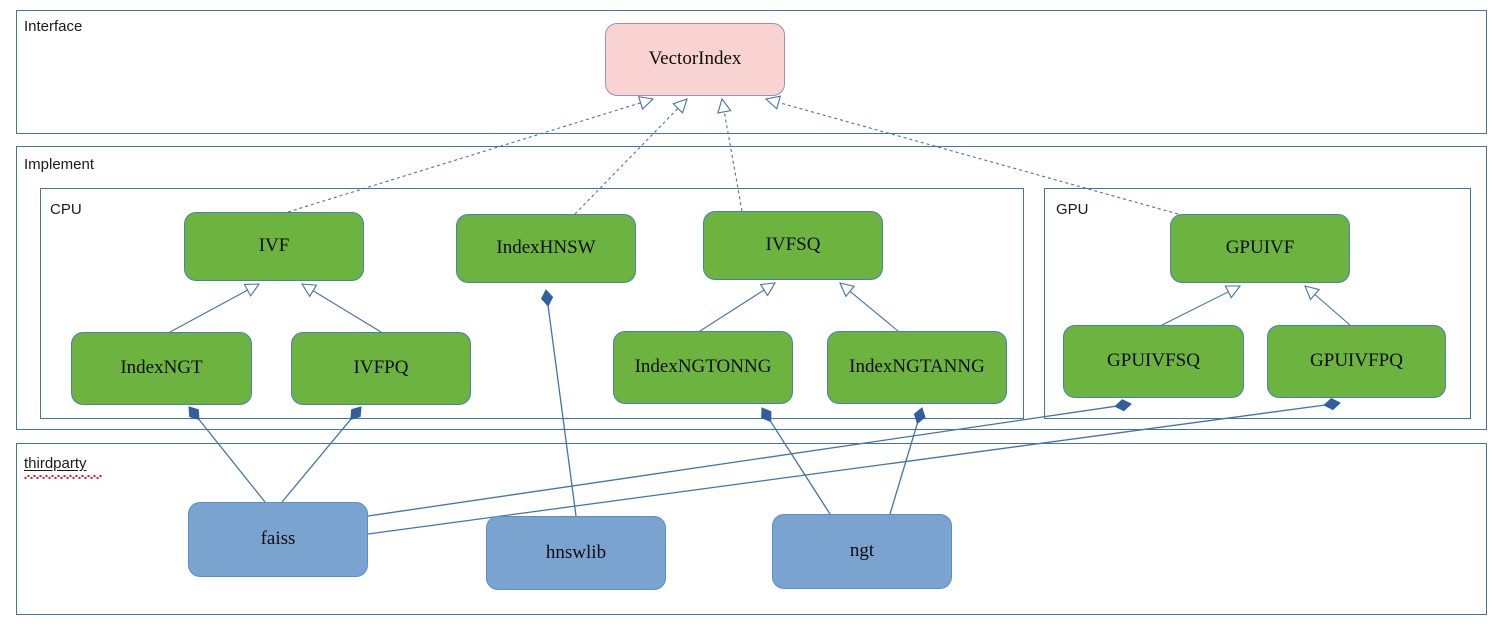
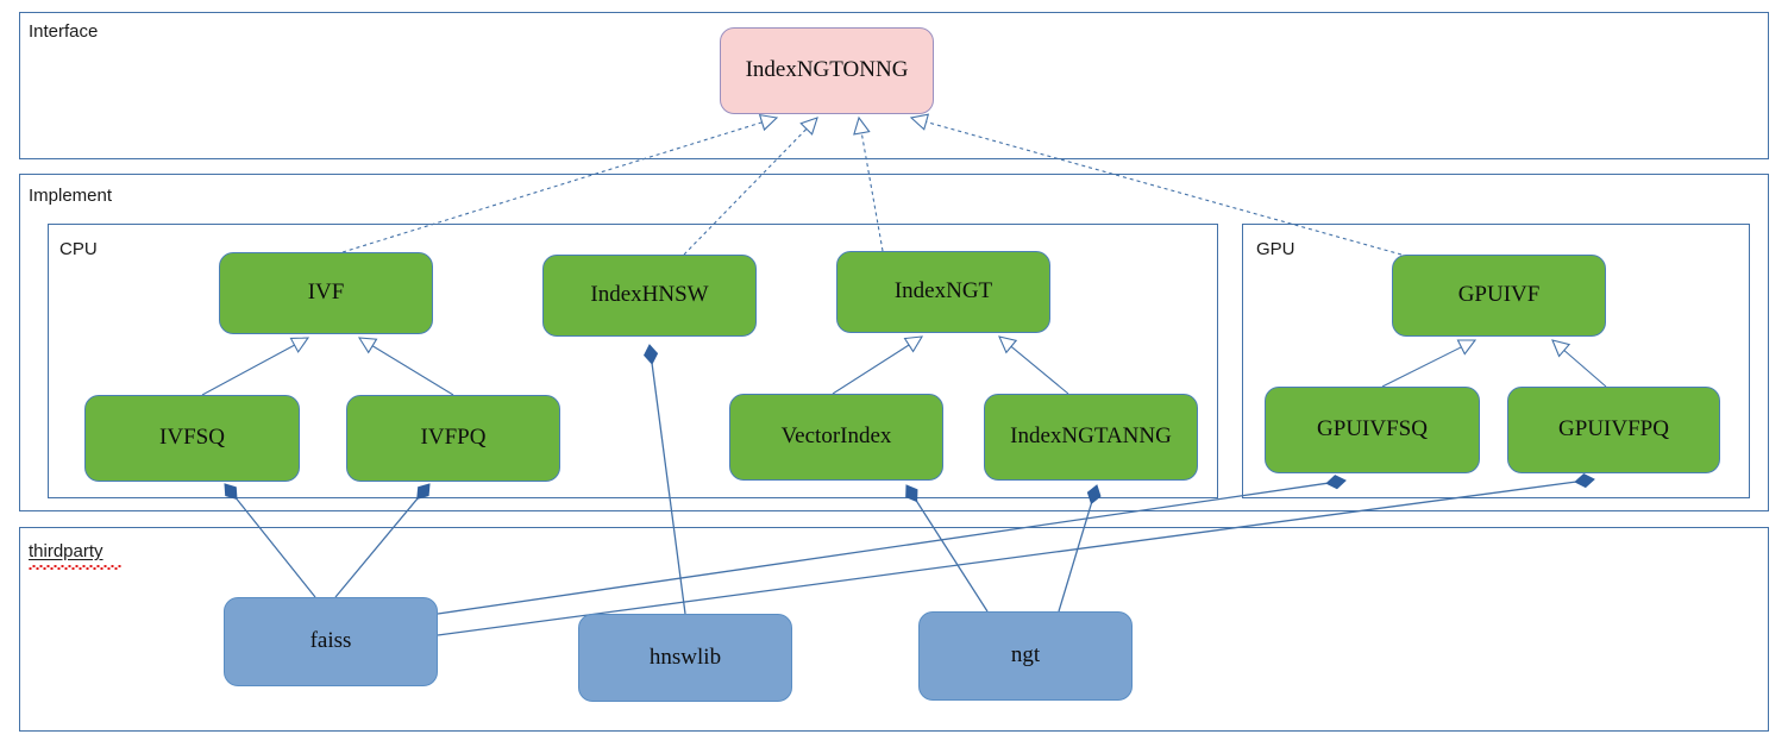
  Interface
  Implement
  CPU
  GPU
  thirdparty
- VectorIndex
+ IndexNGTONNG
  IVF
  IndexHNSW
- IVFSQ
+ IndexNGT
  GPUIVF
- IndexNGT
+ IVFSQ
  IVFPQ
- IndexNGTONNG
+ VectorIndex
  IndexNGTANNG
  GPUIVFSQ
  GPUIVFPQ
  faiss
  hnswlib
  ngt
